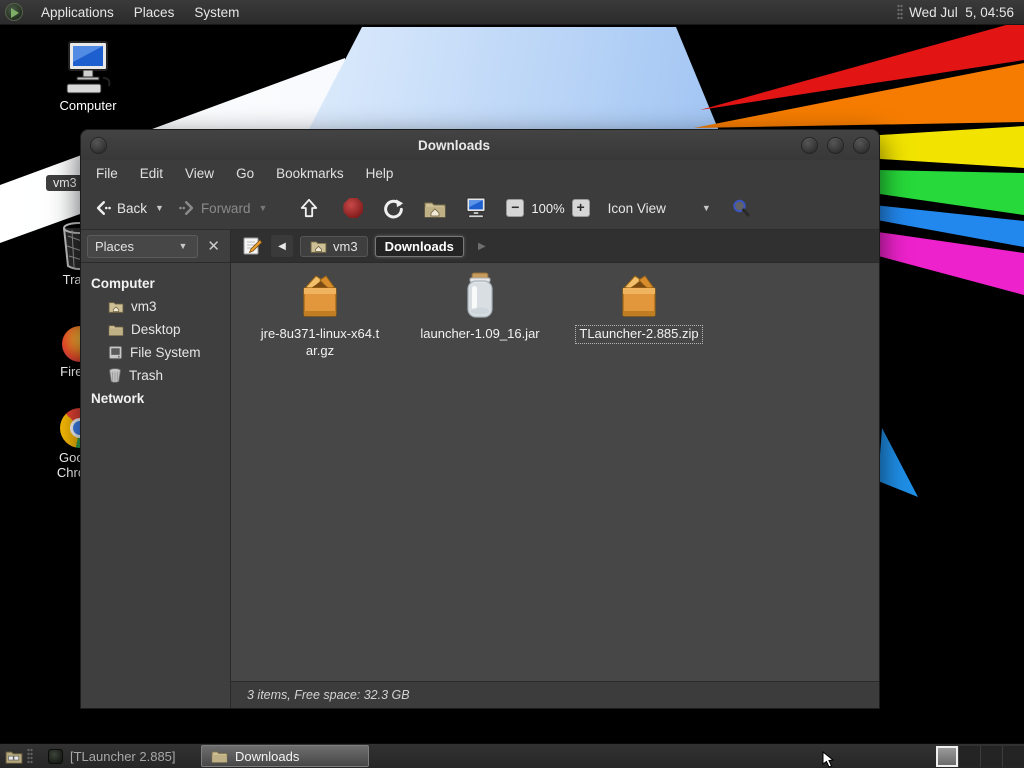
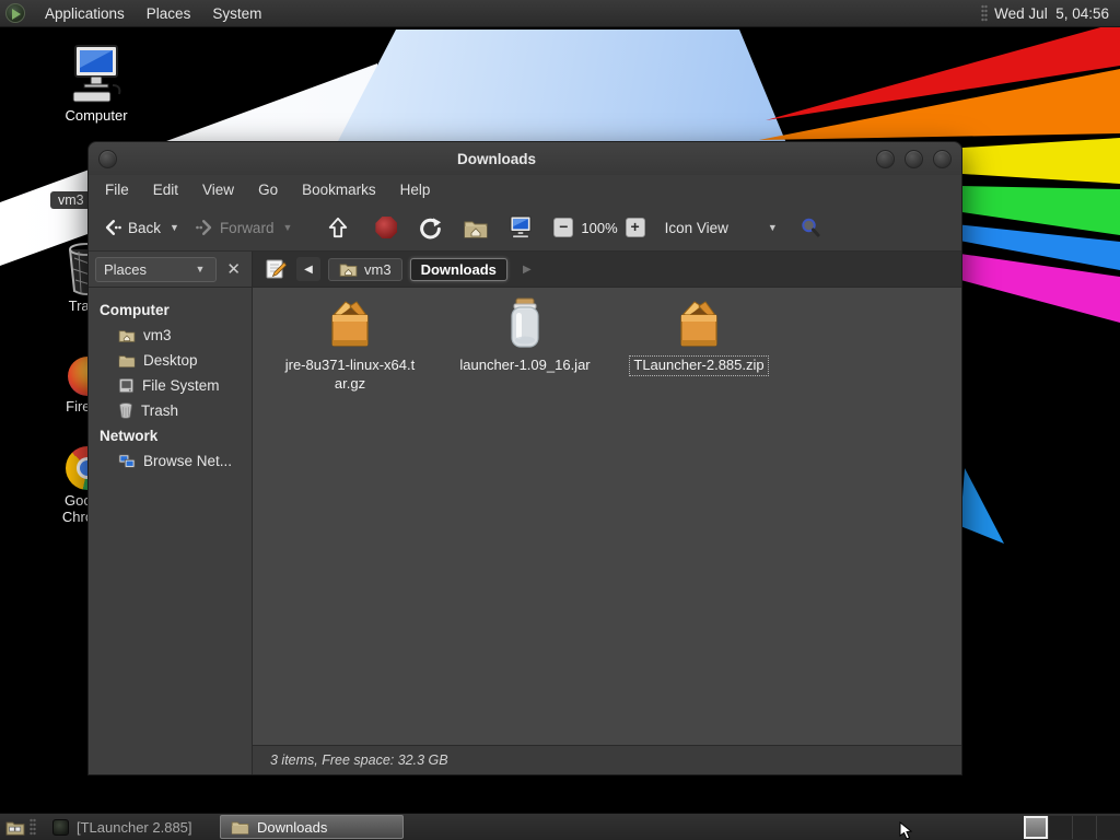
  Computer
  vm3
  Applications
  Places
  System
  Wed Jul 5, 04:56
  Downloads
  File
  Edit
  View
  Go
  Bookmarks
  Help
  Back
  ▼
  Forward
  ▼
  −
  100%
  +
  Icon View
  ▼
  Places
  ▼
  ✕
  ◀
  vm3
  Downloads
  ▶
  Computer
  vm3
  Desktop
  File System
  Trash
  Network
+ Browse Net...
  jre-8u371-linux-x64.tar.gz
  launcher-1.09_16.jar
  TLauncher-2.885.zip
  3 items, Free space: 32.3 GB
  [TLauncher 2.885]
  Downloads
